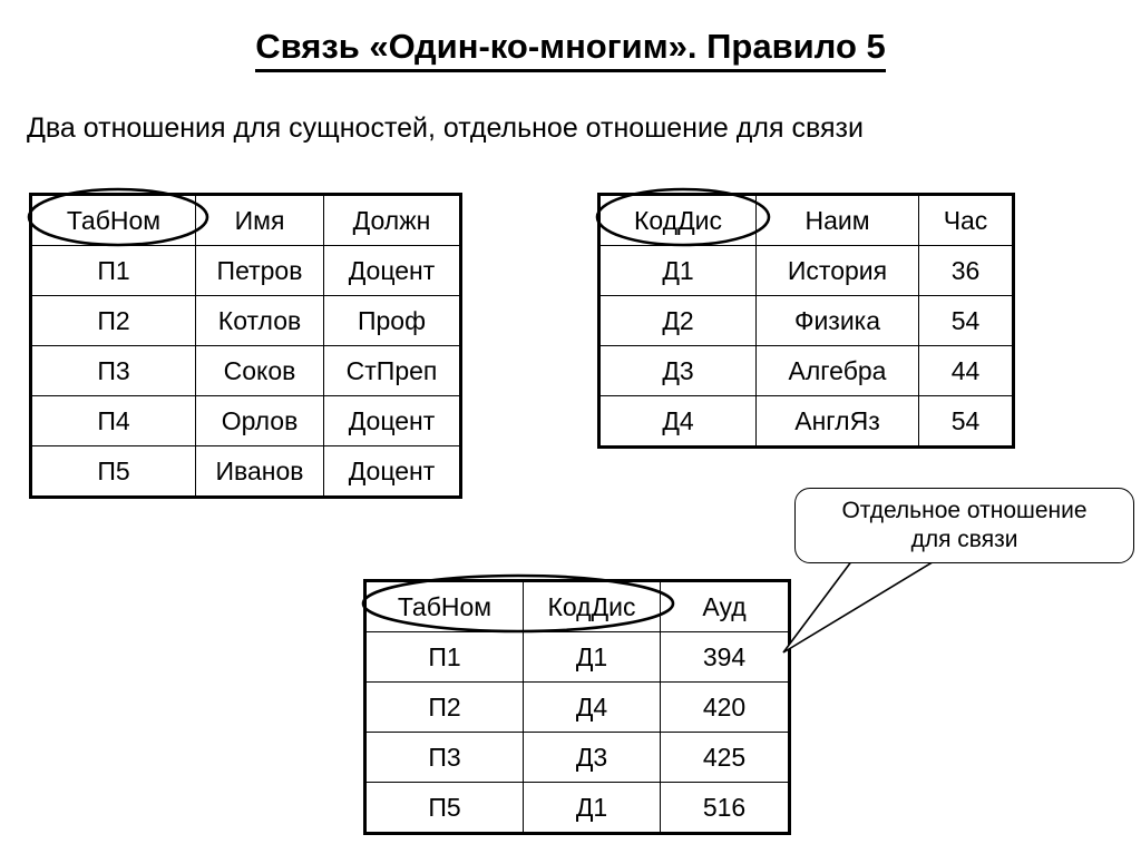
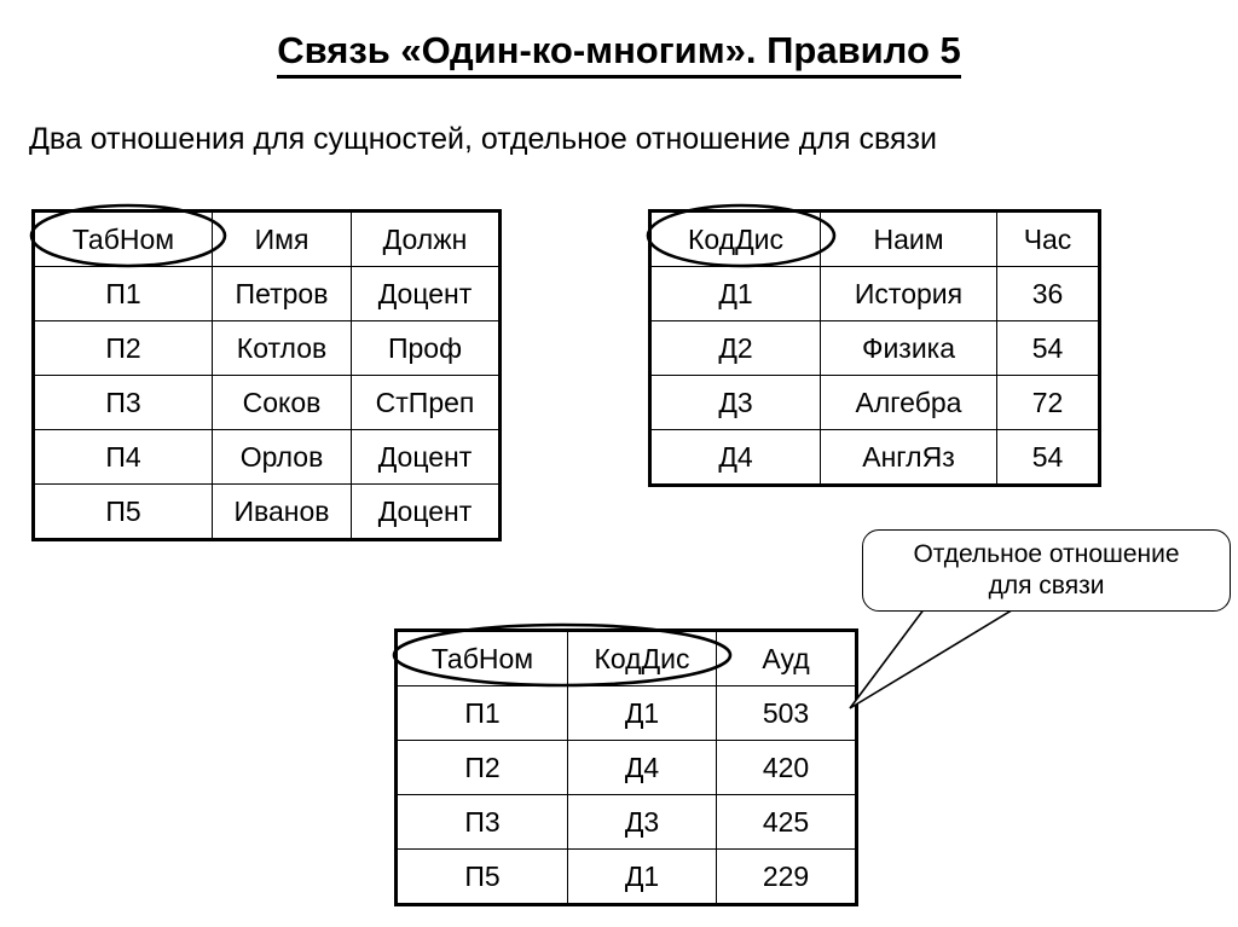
  Связь «Один-ко-многим». Правило 5
  Два отношения для сущностей, отдельное отношение для связи
  ТабНом	Имя	Должн
  П1	Петров	Доцент
  П2	Котлов	Проф
  П3	Соков	СтПреп
  П4	Орлов	Доцент
  П5	Иванов	Доцент
  КодДис	Наим	Час
  Д1	История	36
  Д2	Физика	54
- Д3	Алгебра	44
+ Д3	Алгебра	72
  Д4	АнглЯз	54
  ТабНом	КодДис	Ауд
- П1	Д1	394
+ П1	Д1	503
  П2	Д4	420
  П3	Д3	425
- П5	Д1	516
+ П5	Д1	229
  Отдельное отношение
  для связи
